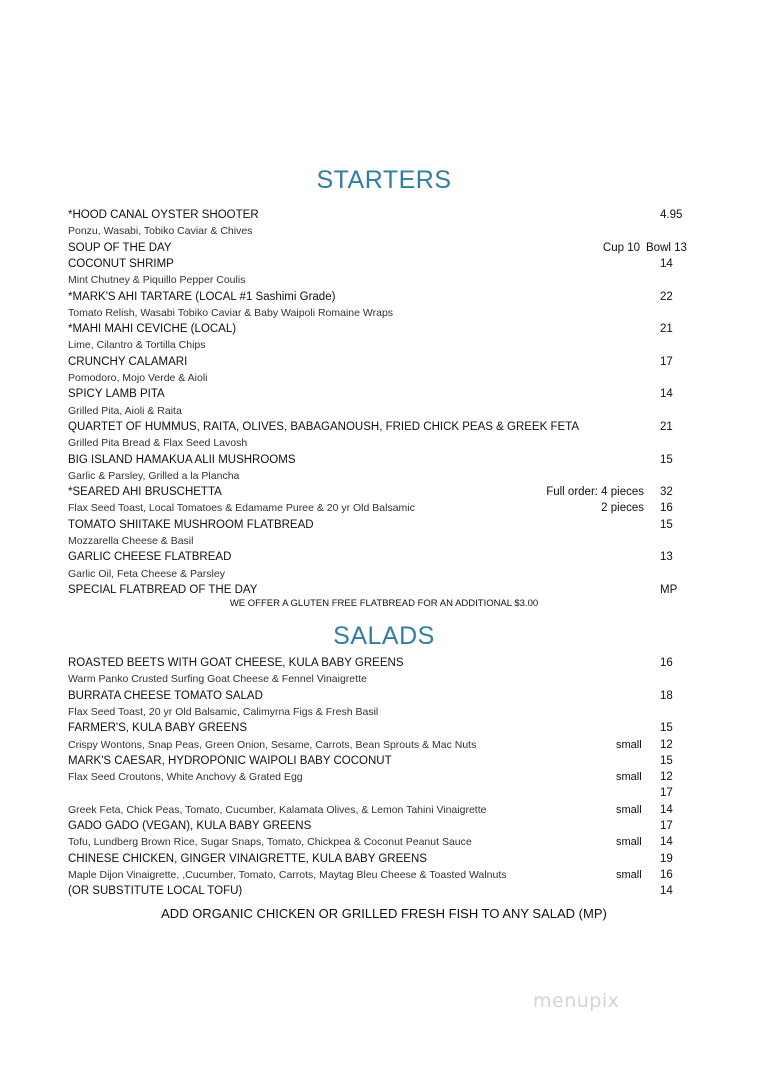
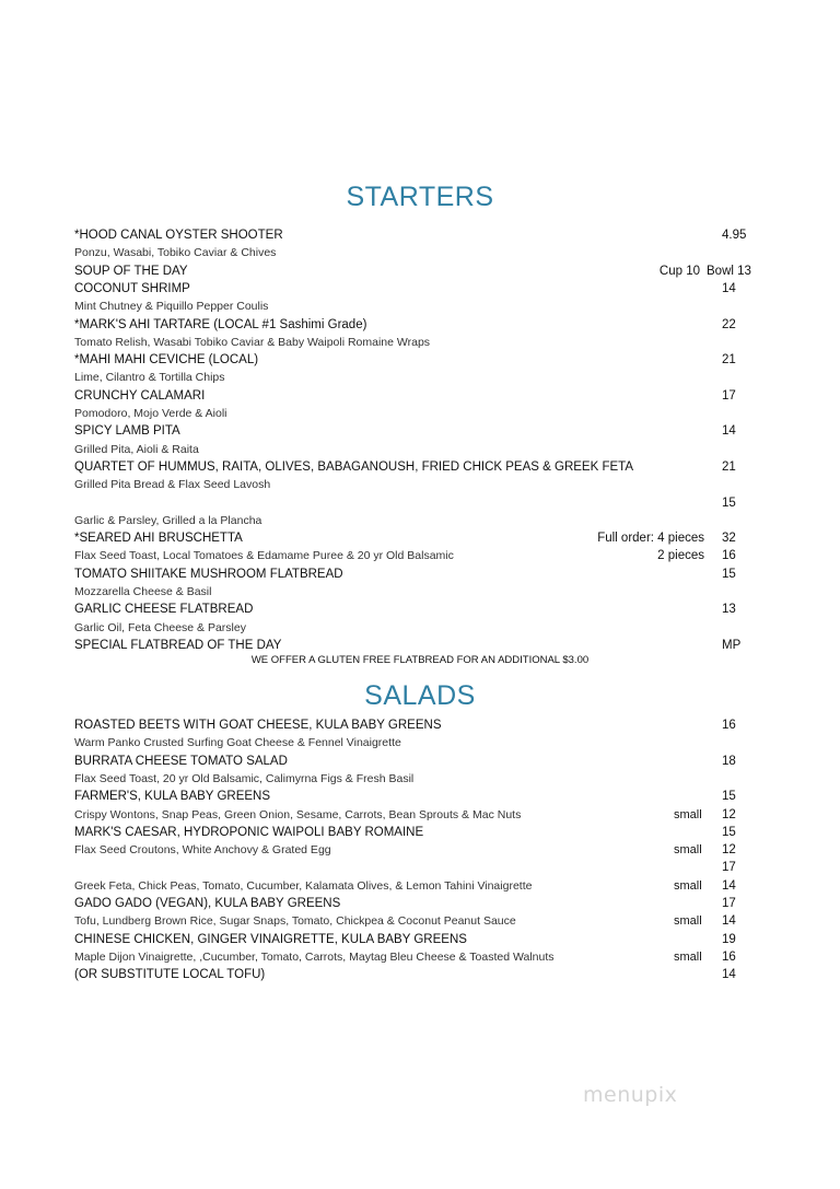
  STARTERS
  *HOOD CANAL OYSTER SHOOTER
  4.95
  Ponzu, Wasabi, Tobiko Caviar & Chives
  SOUP OF THE DAY
  Cup 10
  Bowl 13
  COCONUT SHRIMP
  14
  Mint Chutney & Piquillo Pepper Coulis
  *MARK'S AHI TARTARE (LOCAL #1 Sashimi Grade)
  22
  Tomato Relish, Wasabi Tobiko Caviar & Baby Waipoli Romaine Wraps
  *MAHI MAHI CEVICHE (LOCAL)
  21
  Lime, Cilantro & Tortilla Chips
  CRUNCHY CALAMARI
  17
  Pomodoro, Mojo Verde & Aioli
  SPICY LAMB PITA
  14
  Grilled Pita, Aioli & Raita
  QUARTET OF HUMMUS, RAITA, OLIVES, BABAGANOUSH, FRIED CHICK PEAS & GREEK FETA
  21
  Grilled Pita Bread & Flax Seed Lavosh
- BIG ISLAND HAMAKUA ALII MUSHROOMS
  15
  Garlic & Parsley, Grilled a la Plancha
  *SEARED AHI BRUSCHETTA
  Full order: 4 pieces
  32
  Flax Seed Toast, Local Tomatoes & Edamame Puree & 20 yr Old Balsamic
  2 pieces
  16
  TOMATO SHIITAKE MUSHROOM FLATBREAD
  15
  Mozzarella Cheese & Basil
  GARLIC CHEESE FLATBREAD
  13
  Garlic Oil, Feta Cheese & Parsley
  SPECIAL FLATBREAD OF THE DAY
  MP
  WE OFFER A GLUTEN FREE FLATBREAD FOR AN ADDITIONAL $3.00
  SALADS
  ROASTED BEETS WITH GOAT CHEESE, KULA BABY GREENS
  16
  Warm Panko Crusted Surfing Goat Cheese & Fennel Vinaigrette
  BURRATA CHEESE TOMATO SALAD
  18
  Flax Seed Toast, 20 yr Old Balsamic, Calimyrna Figs & Fresh Basil
  FARMER'S, KULA BABY GREENS
  15
  Crispy Wontons, Snap Peas, Green Onion, Sesame, Carrots, Bean Sprouts & Mac Nuts
  small
  12
- MARK'S CAESAR, HYDROPONIC WAIPOLI BABY COCONUT
+ MARK'S CAESAR, HYDROPONIC WAIPOLI BABY ROMAINE
  15
  Flax Seed Croutons, White Anchovy & Grated Egg
  small
  12
  17
  Greek Feta, Chick Peas, Tomato, Cucumber, Kalamata Olives, & Lemon Tahini Vinaigrette
  small
  14
  GADO GADO (VEGAN), KULA BABY GREENS
  17
  Tofu, Lundberg Brown Rice, Sugar Snaps, Tomato, Chickpea & Coconut Peanut Sauce
  small
  14
  CHINESE CHICKEN, GINGER VINAIGRETTE, KULA BABY GREENS
  19
  Maple Dijon Vinaigrette, ,Cucumber, Tomato, Carrots, Maytag Bleu Cheese & Toasted Walnuts
  small
  16
  (OR SUBSTITUTE LOCAL TOFU)
  14
- ADD ORGANIC CHICKEN OR GRILLED FRESH FISH TO ANY SALAD (MP)
  menupix
